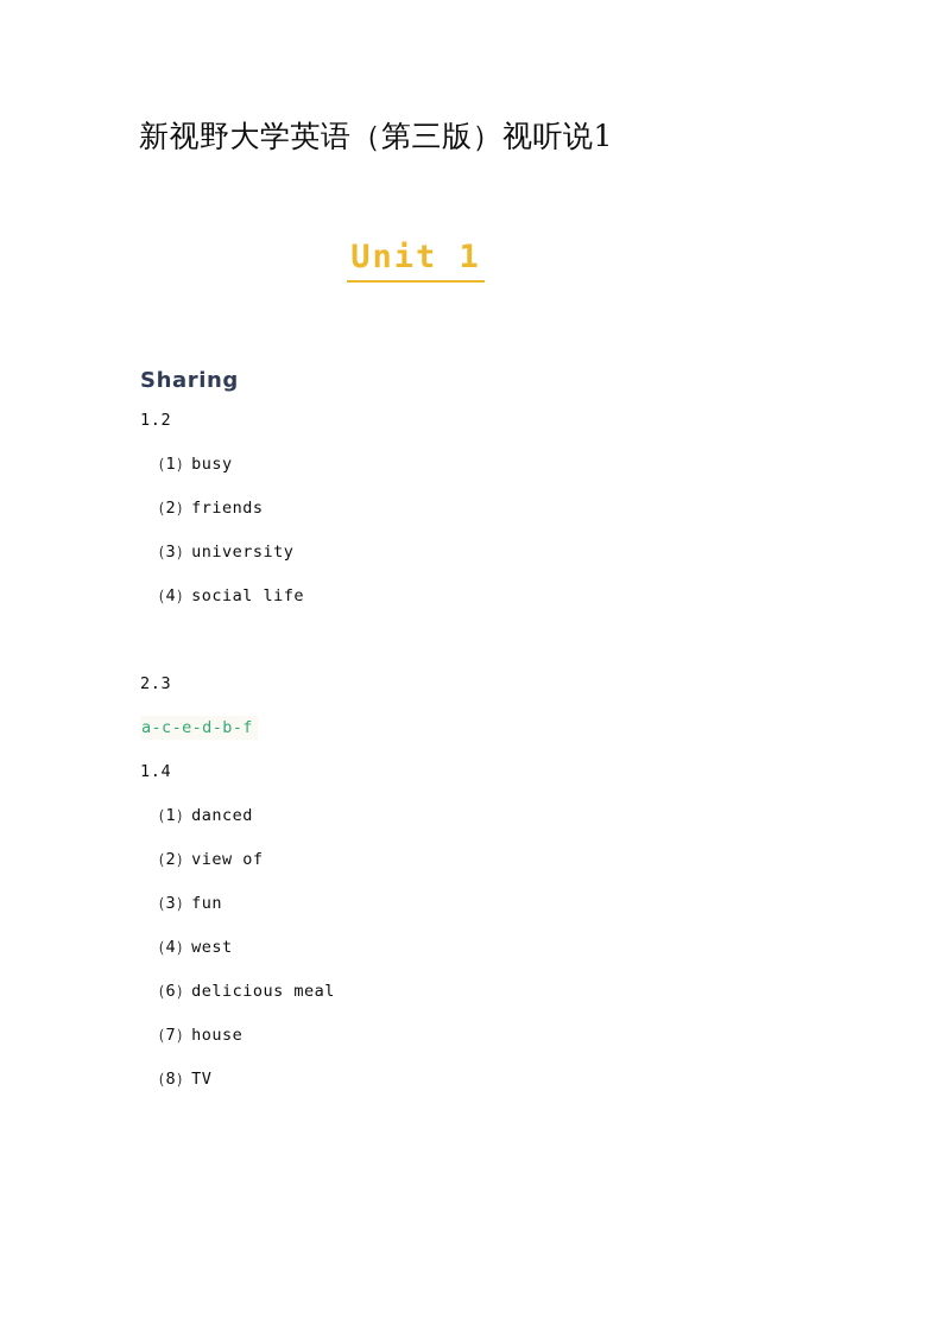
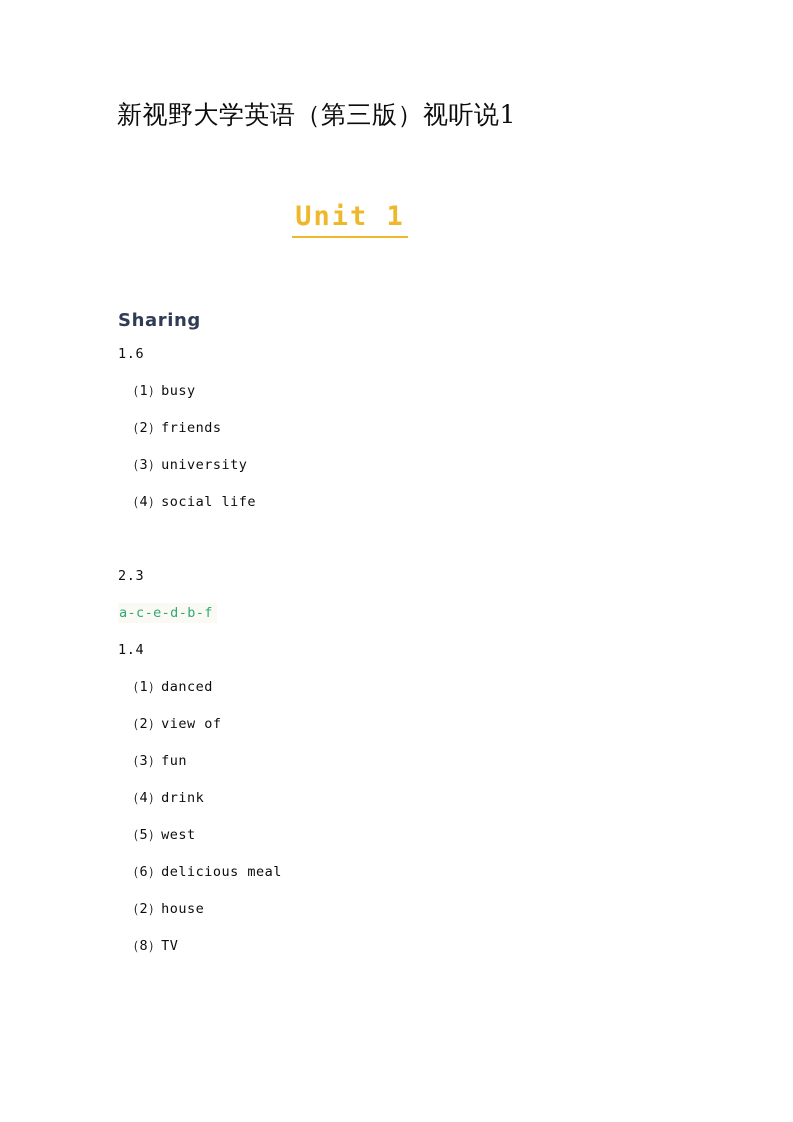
  新视野大学英语（第三版）视听说1
  Unit 1
  Sharing
- 1.2
+ 1.6
  （1）busy
  （2）friends
  （3）university
  （4）social life
  2.3
  a-c-e-d-b-f
  1.4
  （1）danced
  （2）view of
  （3）fun
+ （4）drink
- （4）west
+ （5）west
  （6）delicious meal
- （7）house
+ （2）house
  （8）TV
